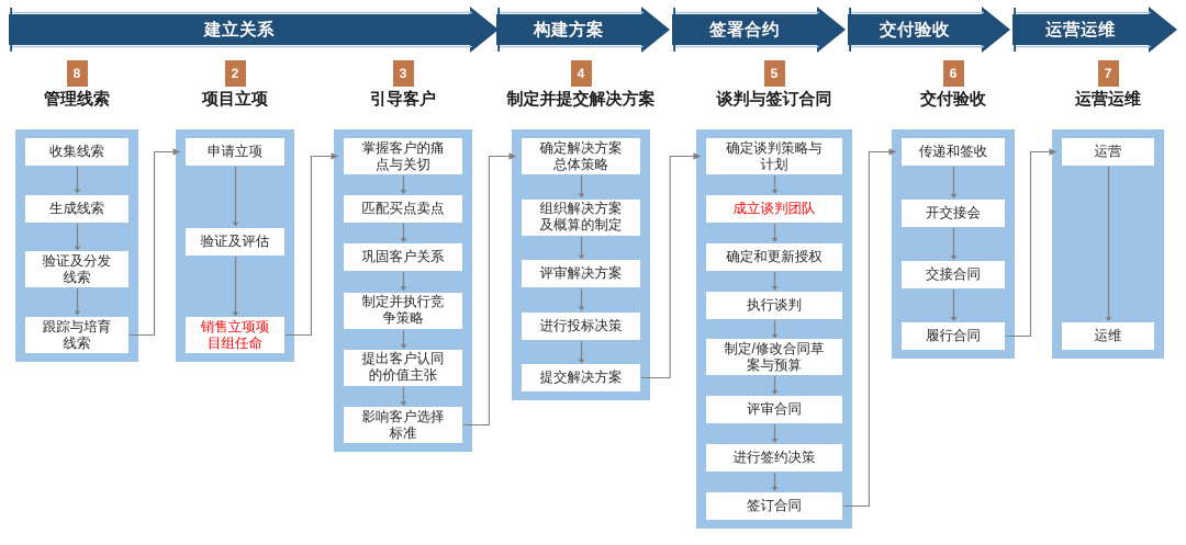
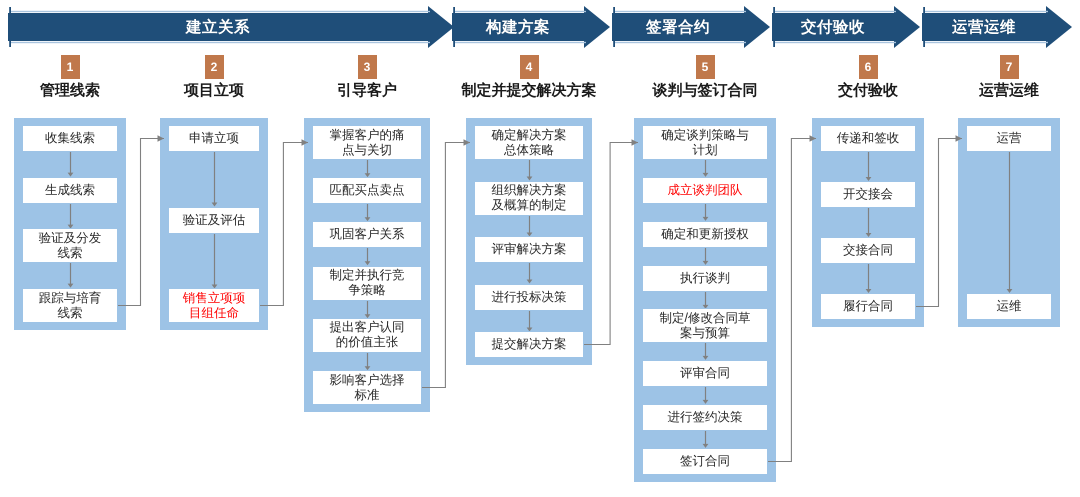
  建立关系
  构建方案
  签署合约
  交付验收
  运营运维
- 8
+ 1
  管理线索
  2
  项目立项
  3
  引导客户
  4
  制定并提交解决方案
  5
  谈判与签订合同
  6
  交付验收
  7
  运营运维
  收集线索
  生成线索
  验证及分发
  线索
  跟踪与培育
  线索
  申请立项
  验证及评估
  销售立项项
  目组任命
  掌握客户的痛
  点与关切
  匹配买点卖点
  巩固客户关系
  制定并执行竞
  争策略
  提出客户认同
  的价值主张
  影响客户选择
  标准
  确定解决方案
  总体策略
  组织解决方案
  及概算的制定
  评审解决方案
  进行投标决策
  提交解决方案
  确定谈判策略与
  计划
  成立谈判团队
  确定和更新授权
  执行谈判
  制定/修改合同草
  案与预算
  评审合同
  进行签约决策
  签订合同
  传递和签收
  开交接会
  交接合同
  履行合同
  运营
  运维
